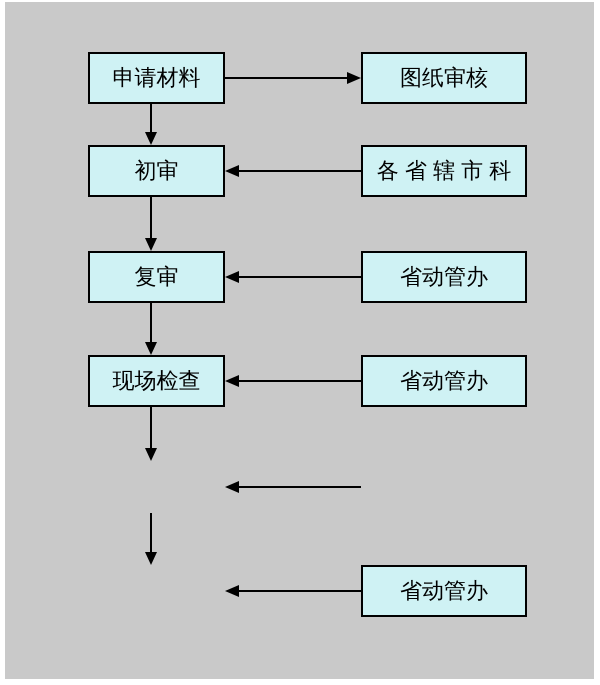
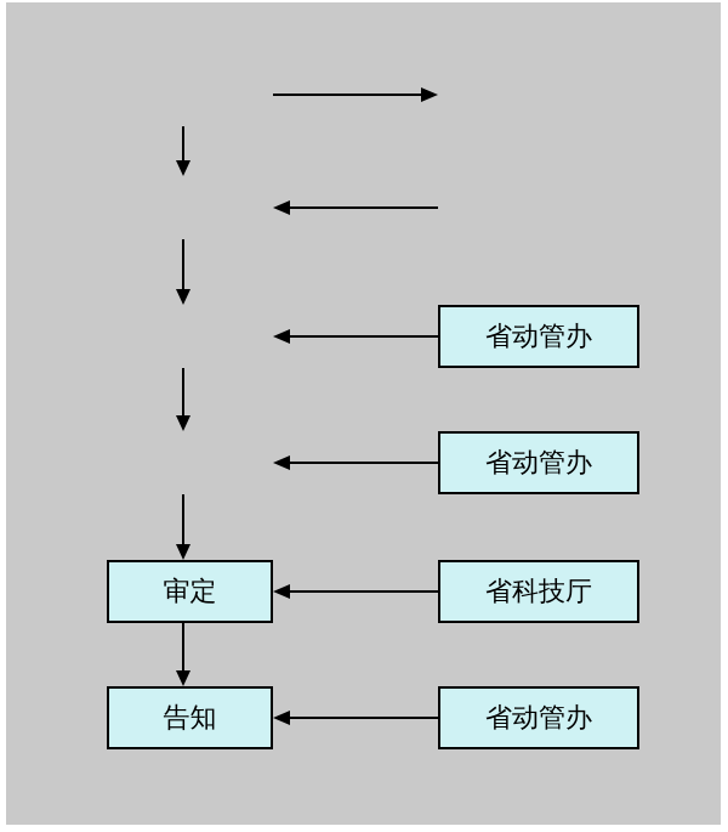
- 申请材料
- 图纸审核
- 初审
- 各 省 辖 市 科
- 复审
  省动管办
- 现场检查
  省动管办
+ 审定
+ 省科技厅
+ 告知
  省动管办
